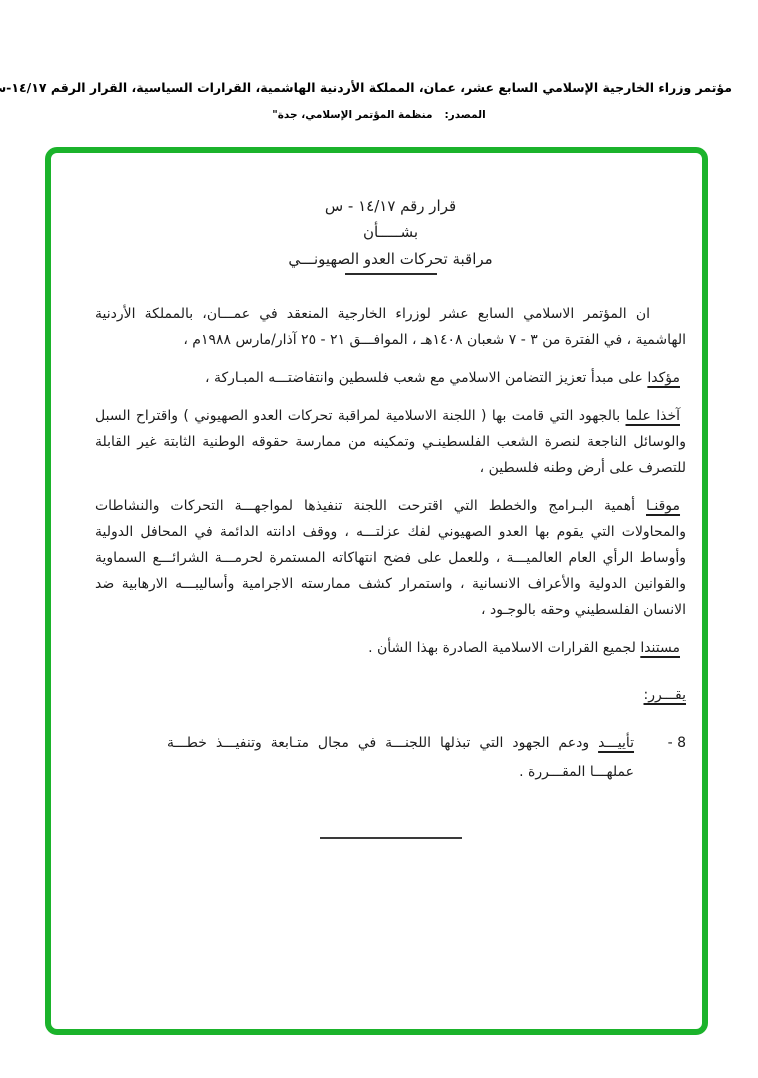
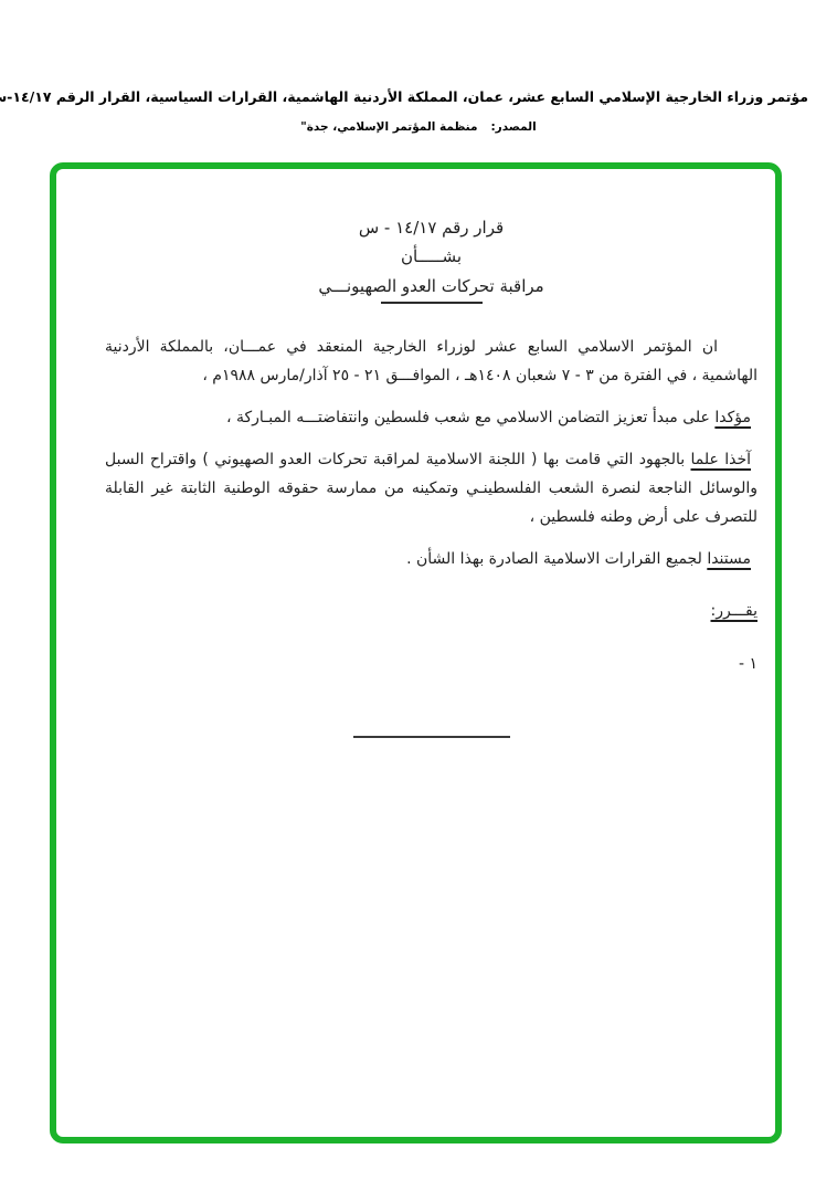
  مؤتمر وزراء الخارجية الإسلامي السابع عشر، عمان، المملكة الأردنية الهاشمية، القرارات السياسية، القرار الرقم ١٤/١٧-
  المصدر:منظمة المؤتمر الإسلامي، جدة"
  قرار رقم ١٤/١٧ - س
  بشـــــأن
  مراقبة تحركات العدو الصهيونـــي
  ان المؤتمر الاسلامي السابع عشر لوزراء الخارجية المنعقد في عمـــان، بالمملكة الأردنية الهاشمية ، في الفترة من ٣ - ٧ شعبان ١٤٠٨هـ ، الموافـــق ٢١ - ٢٥ آذار/مارس ١٩٨٨م ،
  مؤكدا على مبدأ تعزيز التضامن الاسلامي مع شعب فلسطين وانتفاضتـــه المبـاركة ،
  آخذا علما بالجهود التي قامت بها ( اللجنة الاسلامية لمراقبة تحركات العدو الصهيوني ) واقتراح السبل والوسائل الناجعة لنصرة الشعب الفلسطينـي وتمكينه من ممارسة حقوقه الوطنية الثابتة غير القابلة للتصرف على أرض وطنه فلسطين ،
- موقنـا أهمية البـرامج والخطط التي اقترحت اللجنة تنفيذها لمواجهـــة التحركات والنشاطات والمحاولات التي يقوم بها العدو الصهيوني لفك عزلتـــه ، ووقف ادانته الدائمة في المحافل الدولية وأوساط الرأي العام العالميـــة ، وللعمل على فضح انتهاكاته المستمرة لحرمـــة الشرائـــع السماوية والقوانين الدولية والأعراف الانسانية ، واستمرار كشف ممارسته الاجرامية وأساليبـــه الارهابية ضد الانسان الفلسطيني وحقه بالوجـود ،
  مستندا لجميع القرارات الاسلامية الصادرة بهذا الشأن .
  يقـــرر:
- 8 -
+ ١ -
- تأييـــد ودعم الجهود التي تبذلها اللجنـــة في مجال متـابعة وتنفيـــذ خطـــة عملهـــا المقـــررة .
